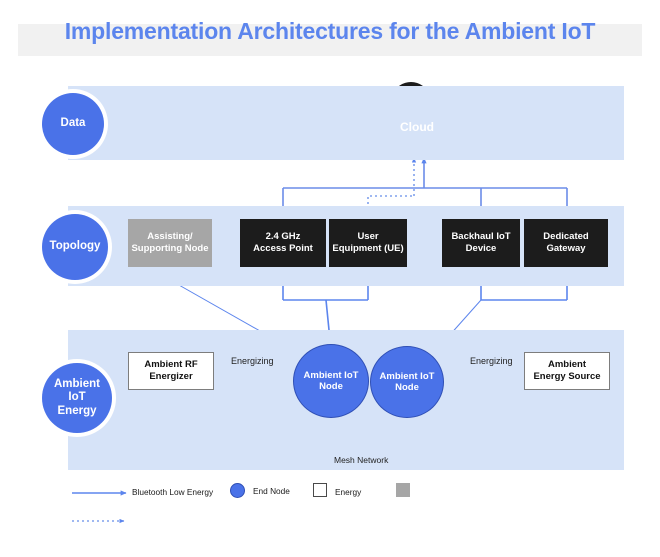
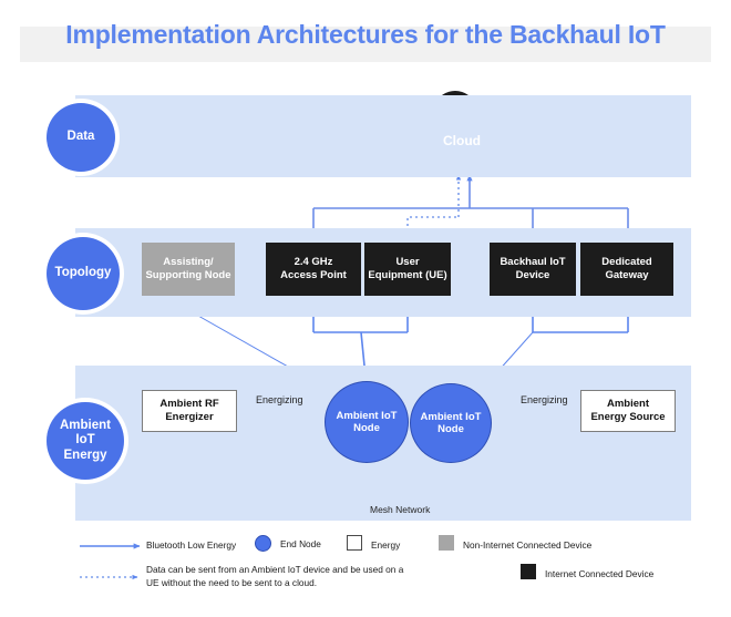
- Implementation Architectures for the Ambient IoT
+ Implementation Architectures for the Backhaul IoT
  Data
  Topology
  Ambient
  IoT
  Energy
  Cloud
  Assisting/
  Supporting Node
  2.4 GHz
  Access Point
  User
  Equipment (UE)
  Backhaul IoT
  Device
  Dedicated
  Gateway
  Ambient RF
  Energizer
  Ambient
  Energy Source
  Ambient IoT
  Node
  Ambient IoT
  Node
  Energizing
  Energizing
  Mesh Network
  Bluetooth Low Energy
  End Node
  Energy
+ Non-Internet Connected Device
+ Data can be sent from an Ambient IoT device and be used on a
+ UE without the need to be sent to a cloud.
+ Internet Connected Device
